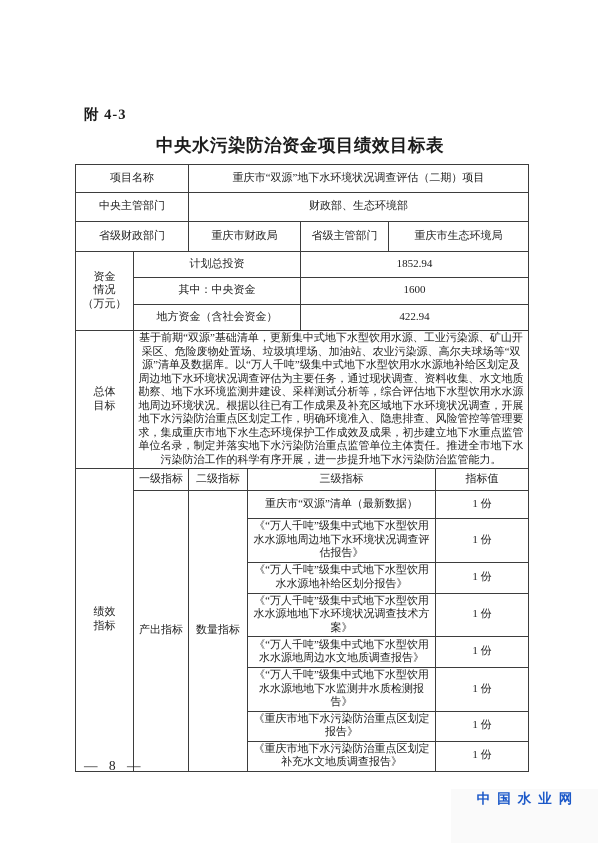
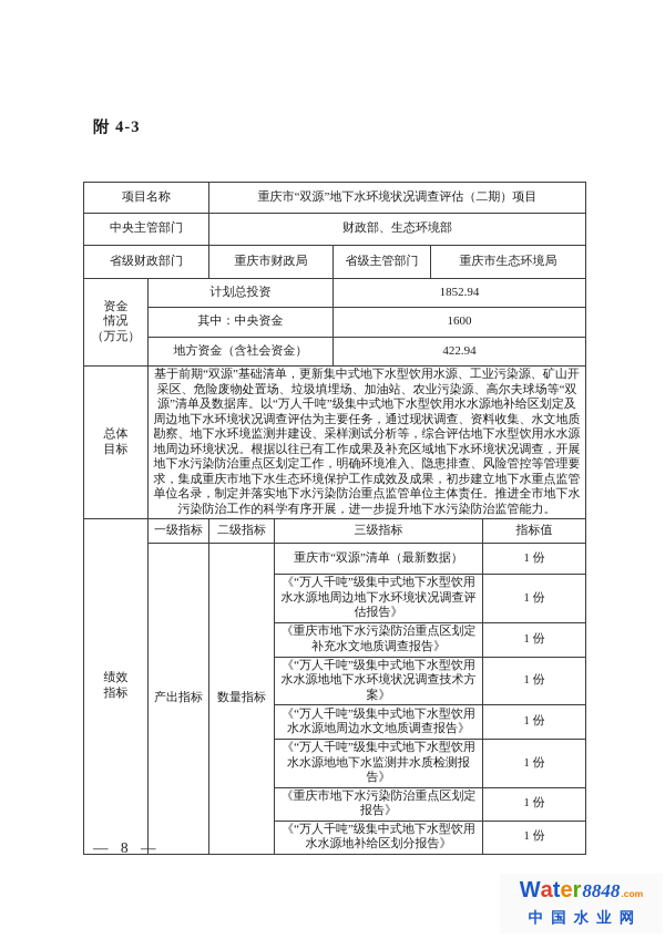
  附 4-3
- 中央水污染防治资金项目绩效目标表
  项目名称	重庆市“双源”地下水环境状况调查评估（二期）项目
  中央主管部门	财政部、生态环境部
  省级财政部门	重庆市财政局	省级主管部门	重庆市生态环境局
  资金 情况 （万元）	计划总投资	1852.94
  其中：中央资金	1600
  地方资金（含社会资金）	422.94
  总体 目标	基于前期“双源”基础清单，更新集中式地下水型饮用水源、工业污染源、矿山开采区、危险废物处置场、垃圾填埋场、加油站、农业污染源、高尔夫球场等“双源”清单及数据库。以“万人千吨”级集中式地下水型饮用水水源地补给区划定及周边地下水环境状况调查评估为主要任务，通过现状调查、资料收集、水文地质勘察、地下水环境监测井建设、采样测试分析等，综合评估地下水型饮用水水源地周边环境状况。根据以往已有工作成果及补充区域地下水环境状况调查，开展地下水污染防治重点区划定工作，明确环境准入、隐患排查、风险管控等管理要求，集成重庆市地下水生态环境保护工作成效及成果，初步建立地下水重点监管单位名录，制定并落实地下水污染防治重点监管单位主体责任。推进全市地下水污染防治工作的科学有序开展，进一步提升地下水污染防治监管能力。
  绩效 指标	一级指标	二级指标	三级指标	指标值
  产出指标	数量指标	重庆市“双源”清单（最新数据）	1 份
  《“万人千吨”级集中式地下水型饮用水水源地周边地下水环境状况调查评估报告》	1 份
- 《“万人千吨”级集中式地下水型饮用水水源地补给区划分报告》	1 份
+ 《重庆市地下水污染防治重点区划定补充水文地质调查报告》	1 份
  《“万人千吨”级集中式地下水型饮用水水源地地下水环境状况调查技术方案》	1 份
  《“万人千吨”级集中式地下水型饮用水水源地周边水文地质调查报告》	1 份
  《“万人千吨”级集中式地下水型饮用水水源地地下水监测井水质检测报告》	1 份
  《重庆市地下水污染防治重点区划定报告》	1 份
- 《重庆市地下水污染防治重点区划定补充水文地质调查报告》	1 份
+ 《“万人千吨”级集中式地下水型饮用水水源地补给区划分报告》	1 份
  — 8 —
+ Water
+ 8848
+ .com
  中国水业网
